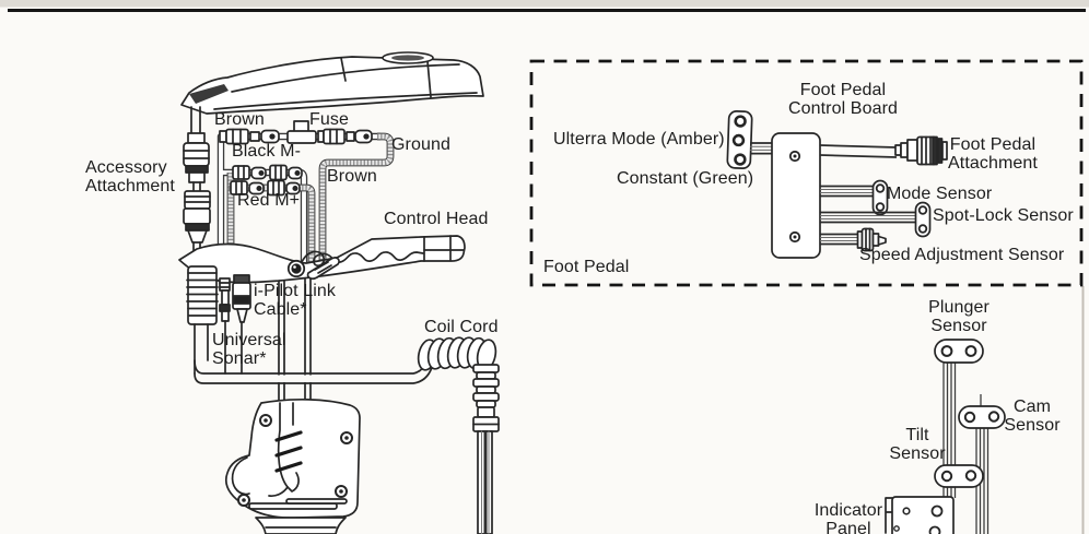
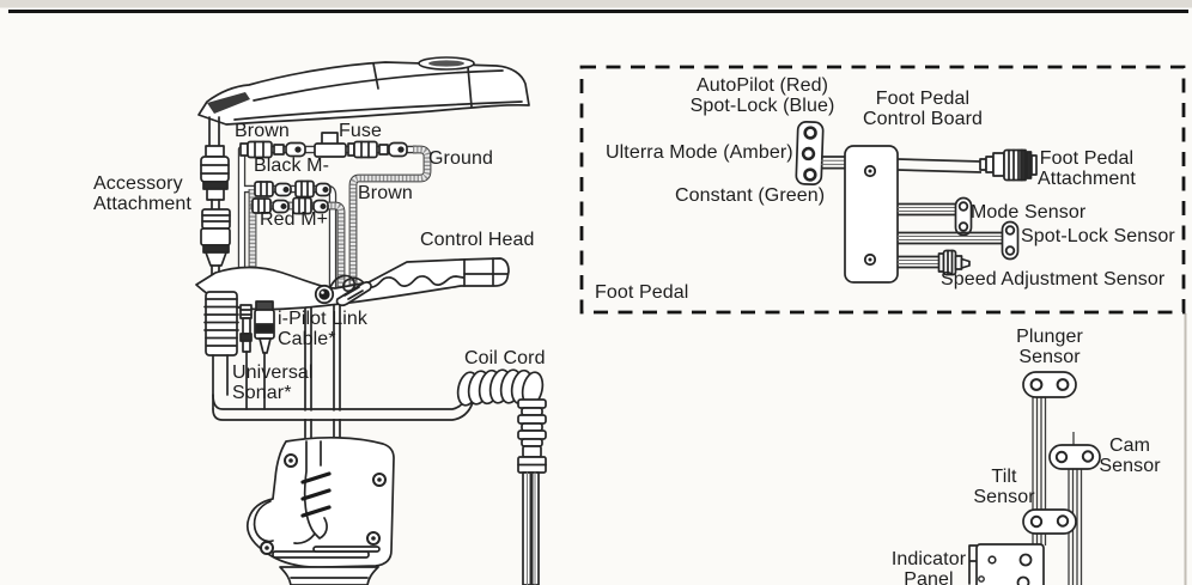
  Accessory
  Attachment
  Brown
  Fuse
  Black M-
  Ground
  Brown
  Red M+
  Control Head
  i-Pilot Link
  Cable*
  Universal
  Sonar*
  Coil Cord
+ AutoPilot (Red)
+ Spot-Lock (Blue)
  Ulterra Mode (Amber)
  Constant (Green)
  Foot Pedal
  Control Board
  Foot Pedal
  Attachment
  Mode Sensor
  Spot-Lock Sensor
  Speed Adjustment Sensor
  Foot Pedal
  Plunger
  Sensor
  Cam
  Sensor
  Tilt
  Sensor
  Indicator
  Panel
